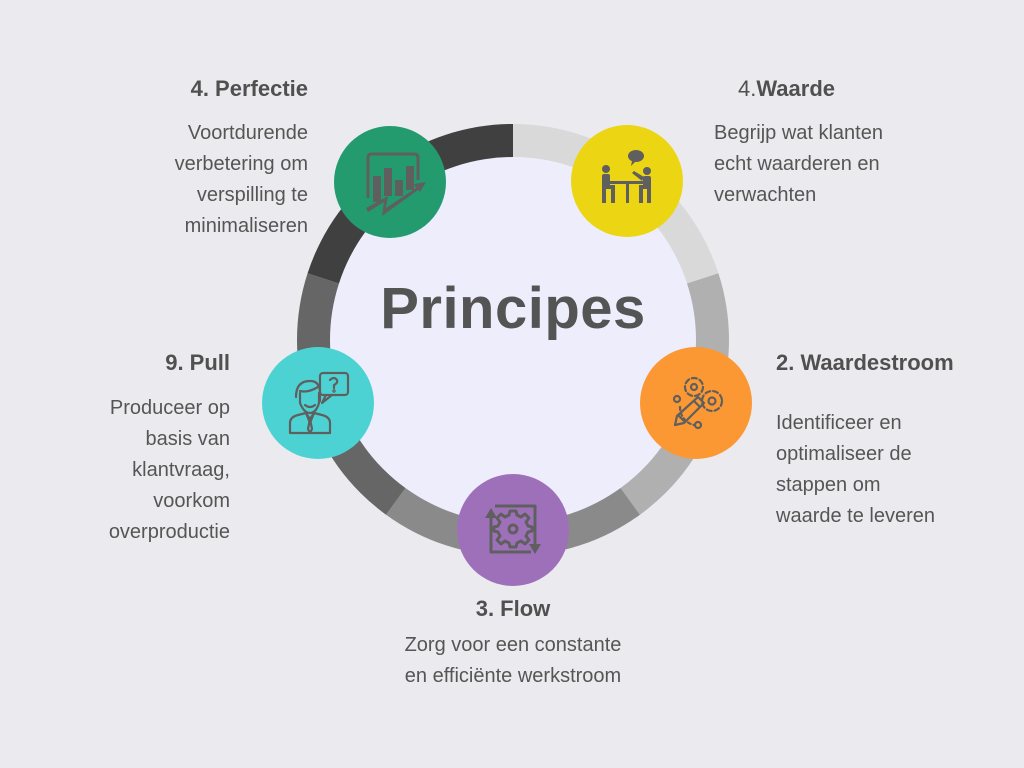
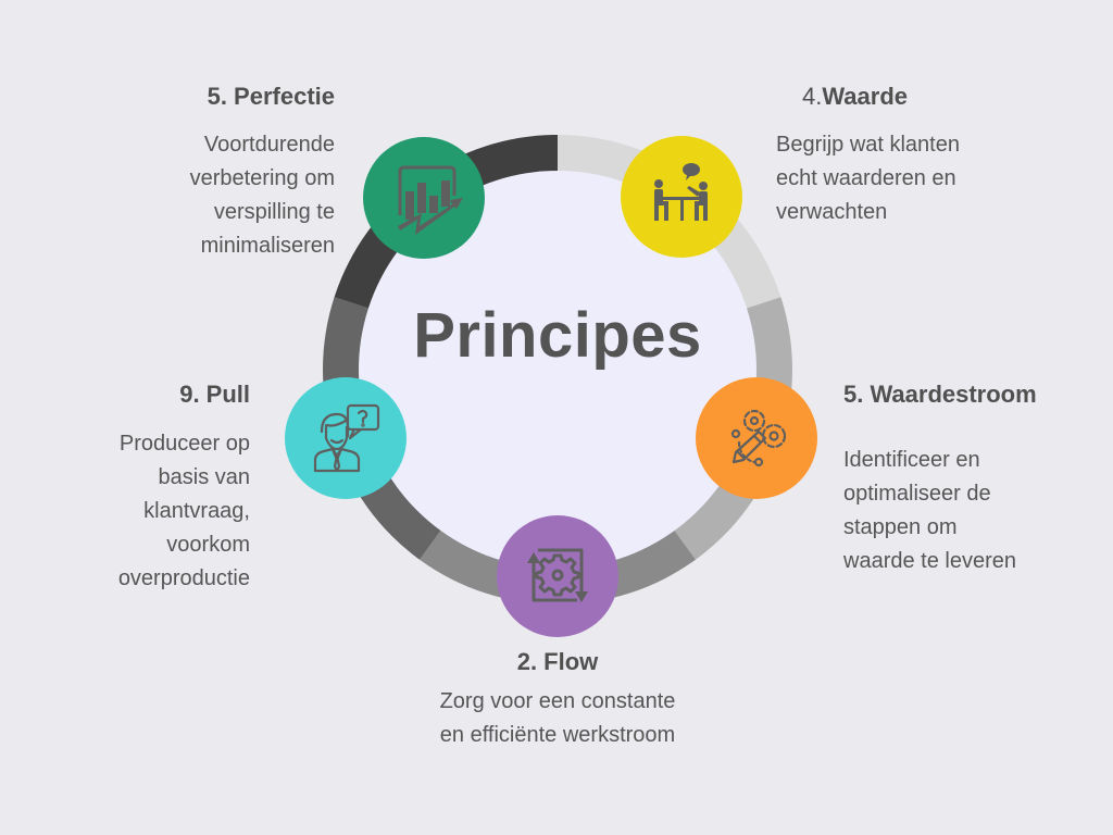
  Principes
  4.Waarde
  Begrijp wat klanten
  echt waarderen en
  verwachten
- 2. Waardestroom
+ 5. Waardestroom
  Identificeer en
  optimaliseer de
  stappen om
  waarde te leveren
- 3. Flow
+ 2. Flow
  Zorg voor een constante
  en efficiënte werkstroom
  9. Pull
  Produceer op
  basis van
  klantvraag,
  voorkom
  overproductie
- 4. Perfectie
+ 5. Perfectie
  Voortdurende
  verbetering om
  verspilling te
  minimaliseren
